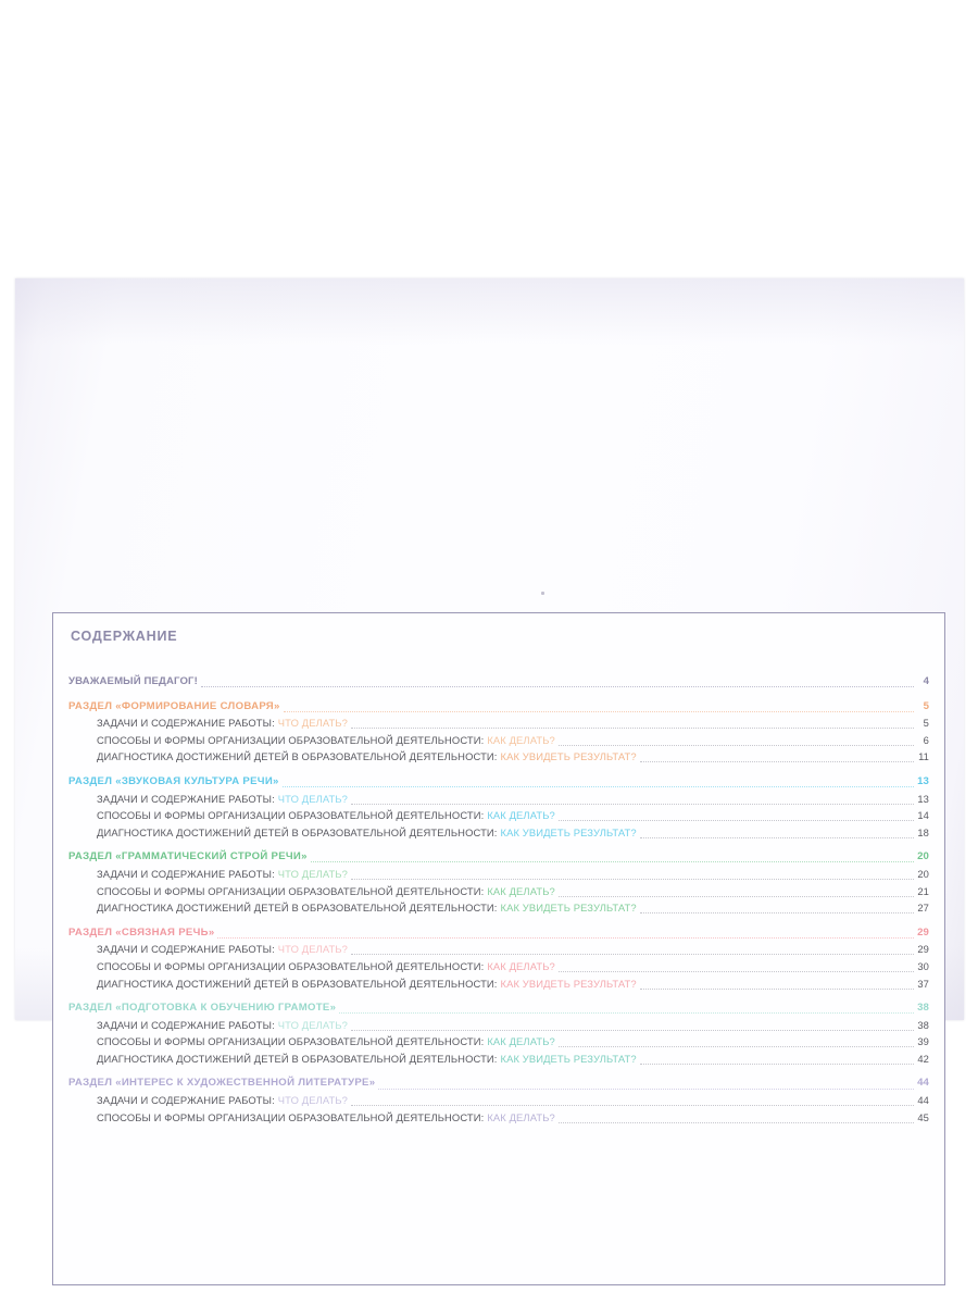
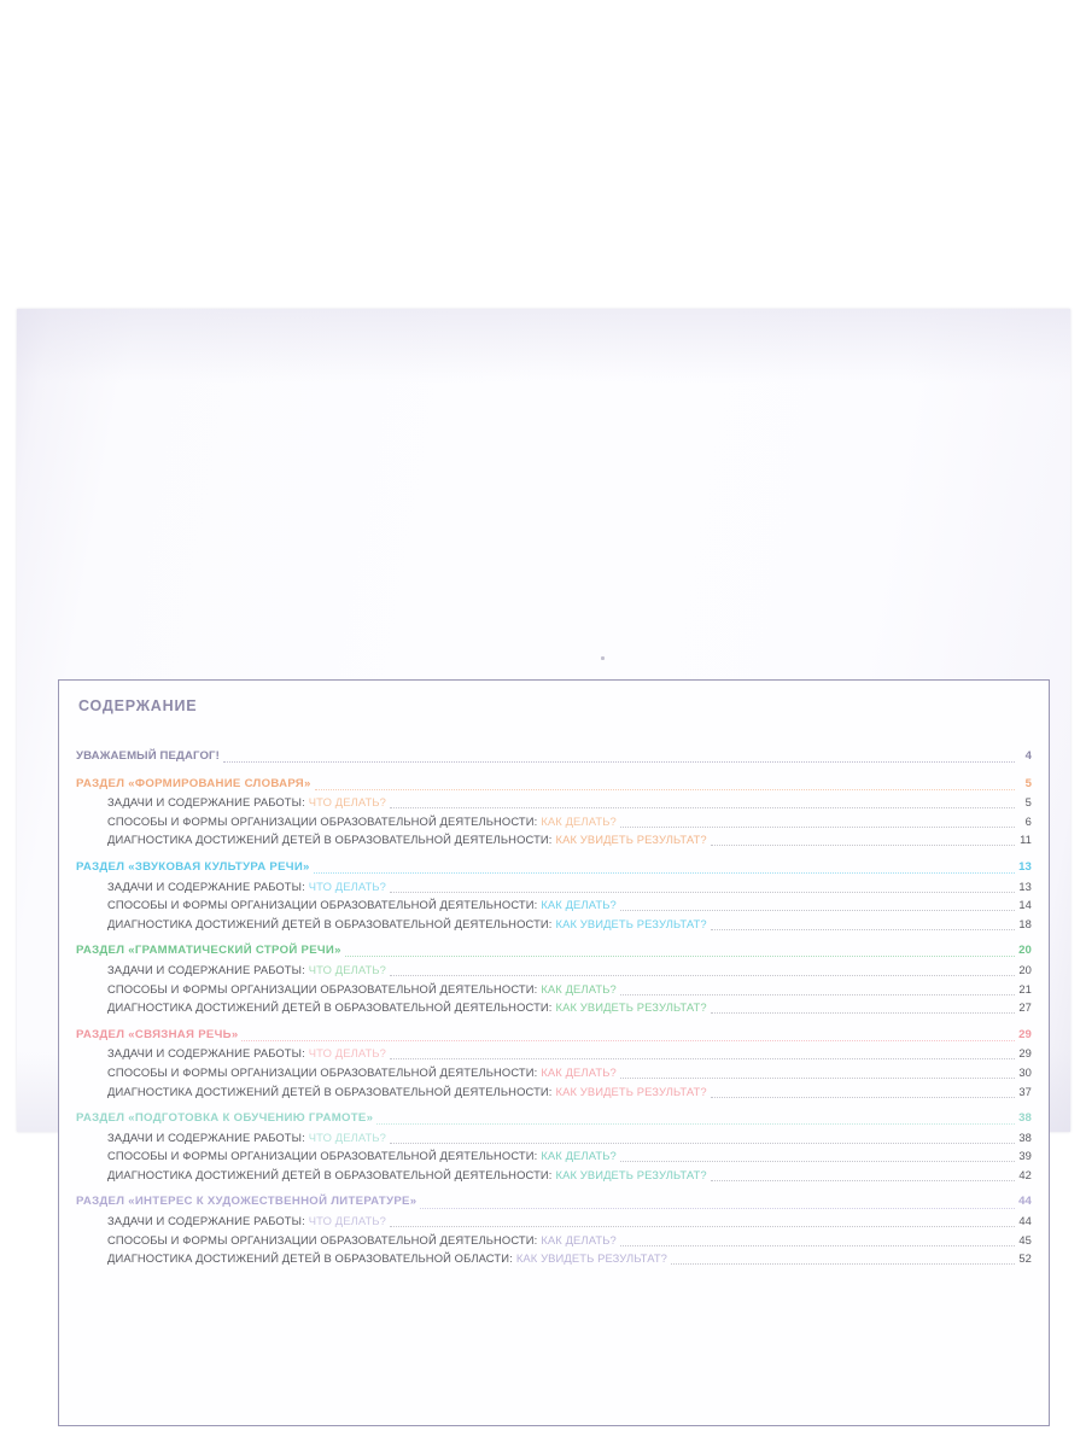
  СОДЕРЖАНИЕ
  УВАЖАЕМЫЙ ПЕДАГОГ!
  4
  РАЗДЕЛ «ФОРМИРОВАНИЕ СЛОВАРЯ»
  5
  ЗАДАЧИ И СОДЕРЖАНИЕ РАБОТЫ: ЧТО ДЕЛАТЬ?
  5
  СПОСОБЫ И ФОРМЫ ОРГАНИЗАЦИИ ОБРАЗОВАТЕЛЬНОЙ ДЕЯТЕЛЬНОСТИ: КАК ДЕЛАТЬ?
  6
  ДИАГНОСТИКА ДОСТИЖЕНИЙ ДЕТЕЙ В ОБРАЗОВАТЕЛЬНОЙ ДЕЯТЕЛЬНОСТИ: КАК УВИДЕТЬ РЕЗУЛЬТАТ?
  11
  РАЗДЕЛ «ЗВУКОВАЯ КУЛЬТУРА РЕЧИ»
  13
  ЗАДАЧИ И СОДЕРЖАНИЕ РАБОТЫ: ЧТО ДЕЛАТЬ?
  13
  СПОСОБЫ И ФОРМЫ ОРГАНИЗАЦИИ ОБРАЗОВАТЕЛЬНОЙ ДЕЯТЕЛЬНОСТИ: КАК ДЕЛАТЬ?
  14
  ДИАГНОСТИКА ДОСТИЖЕНИЙ ДЕТЕЙ В ОБРАЗОВАТЕЛЬНОЙ ДЕЯТЕЛЬНОСТИ: КАК УВИДЕТЬ РЕЗУЛЬТАТ?
  18
  РАЗДЕЛ «ГРАММАТИЧЕСКИЙ СТРОЙ РЕЧИ»
  20
  ЗАДАЧИ И СОДЕРЖАНИЕ РАБОТЫ: ЧТО ДЕЛАТЬ?
  20
  СПОСОБЫ И ФОРМЫ ОРГАНИЗАЦИИ ОБРАЗОВАТЕЛЬНОЙ ДЕЯТЕЛЬНОСТИ: КАК ДЕЛАТЬ?
  21
  ДИАГНОСТИКА ДОСТИЖЕНИЙ ДЕТЕЙ В ОБРАЗОВАТЕЛЬНОЙ ДЕЯТЕЛЬНОСТИ: КАК УВИДЕТЬ РЕЗУЛЬТАТ?
  27
  РАЗДЕЛ «СВЯЗНАЯ РЕЧЬ»
  29
  ЗАДАЧИ И СОДЕРЖАНИЕ РАБОТЫ: ЧТО ДЕЛАТЬ?
  29
  СПОСОБЫ И ФОРМЫ ОРГАНИЗАЦИИ ОБРАЗОВАТЕЛЬНОЙ ДЕЯТЕЛЬНОСТИ: КАК ДЕЛАТЬ?
  30
  ДИАГНОСТИКА ДОСТИЖЕНИЙ ДЕТЕЙ В ОБРАЗОВАТЕЛЬНОЙ ДЕЯТЕЛЬНОСТИ: КАК УВИДЕТЬ РЕЗУЛЬТАТ?
  37
  РАЗДЕЛ «ПОДГОТОВКА К ОБУЧЕНИЮ ГРАМОТЕ»
  38
  ЗАДАЧИ И СОДЕРЖАНИЕ РАБОТЫ: ЧТО ДЕЛАТЬ?
  38
  СПОСОБЫ И ФОРМЫ ОРГАНИЗАЦИИ ОБРАЗОВАТЕЛЬНОЙ ДЕЯТЕЛЬНОСТИ: КАК ДЕЛАТЬ?
  39
  ДИАГНОСТИКА ДОСТИЖЕНИЙ ДЕТЕЙ В ОБРАЗОВАТЕЛЬНОЙ ДЕЯТЕЛЬНОСТИ: КАК УВИДЕТЬ РЕЗУЛЬТАТ?
  42
  РАЗДЕЛ «ИНТЕРЕС К ХУДОЖЕСТВЕННОЙ ЛИТЕРАТУРЕ»
  44
  ЗАДАЧИ И СОДЕРЖАНИЕ РАБОТЫ: ЧТО ДЕЛАТЬ?
  44
  СПОСОБЫ И ФОРМЫ ОРГАНИЗАЦИИ ОБРАЗОВАТЕЛЬНОЙ ДЕЯТЕЛЬНОСТИ: КАК ДЕЛАТЬ?
  45
+ ДИАГНОСТИКА ДОСТИЖЕНИЙ ДЕТЕЙ В ОБРАЗОВАТЕЛЬНОЙ ОБЛАСТИ: КАК УВИДЕТЬ РЕЗУЛЬТАТ?
+ 52
